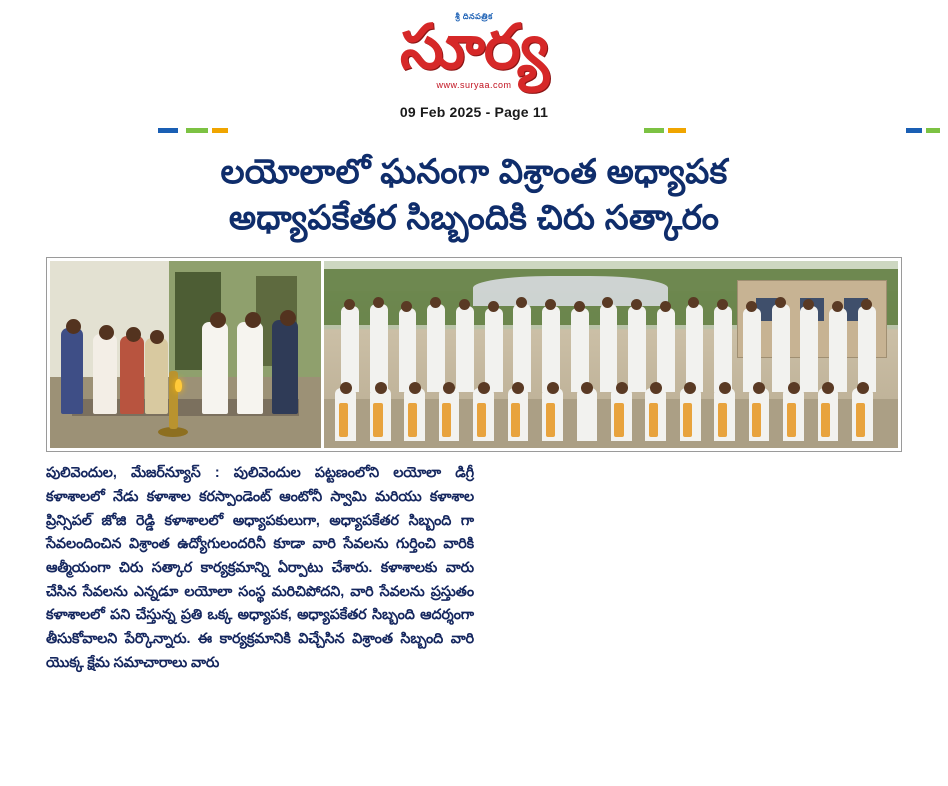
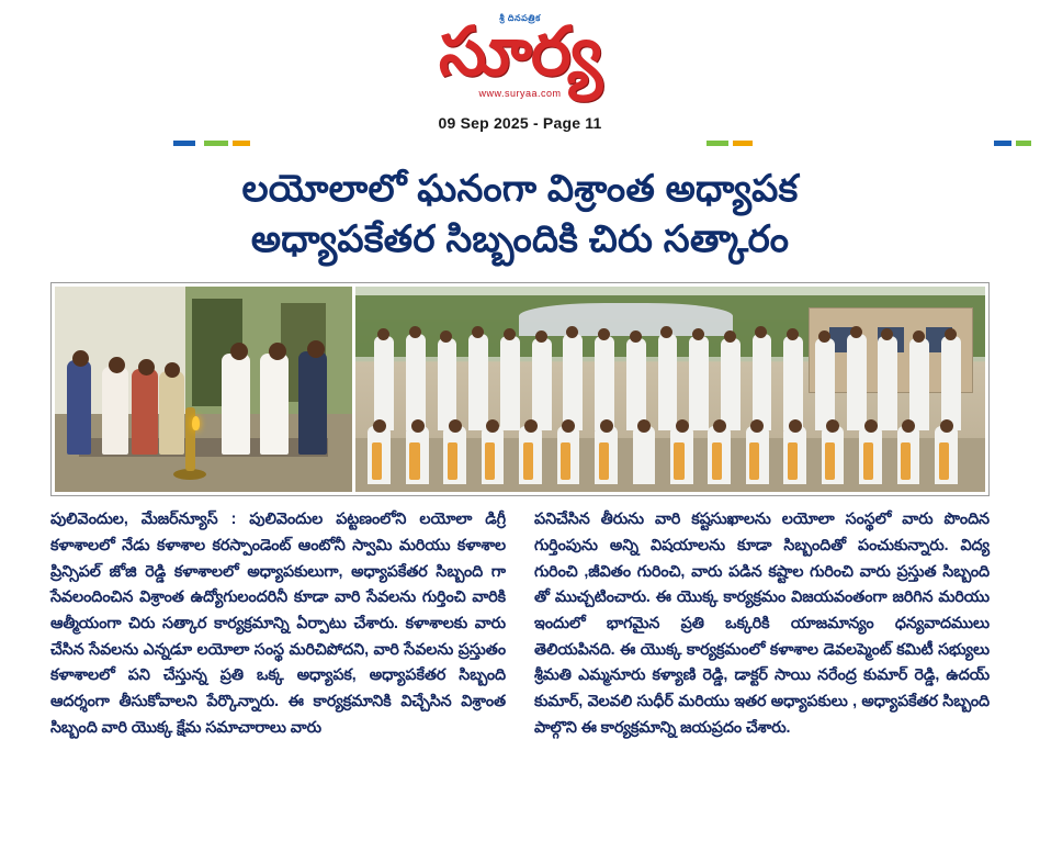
  శ్రీ దినపత్రిక
  సూర్య
  www.suryaa.com
- 09 Feb 2025 - Page 11
+ 09 Sep 2025 - Page 11
  లయోలాలో ఘనంగా విశ్రాంత అధ్యాపక
  అధ్యాపకేతర సిబ్బందికి చిరు సత్కారం
  పులివెందుల, మేజర్‌న్యూస్ : పులివెందుల పట్టణంలోని లయోలా డిగ్రీ కళాశాలలో నేడు కళాశాల కరస్పాండెంట్ ఆంటోనీ స్వామి మరియు కళాశాల ప్రిన్సిపల్ జోజి రెడ్డి కళాశాలలో అధ్యాపకులుగా, అధ్యాపకేతర సిబ్బంది గా సేవలందించిన విశ్రాంత ఉద్యోగులందరినీ కూడా వారి సేవలను గుర్తించి వారికి ఆత్మీయంగా చిరు సత్కార కార్యక్రమాన్ని ఏర్పాటు చేశారు. కళాశాలకు వారు చేసిన సేవలను ఎన్నడూ లయోలా సంస్థ మరిచిపోదని, వారి సేవలను ప్రస్తుతం కళాశాలలో పని చేస్తున్న ప్రతి ఒక్క అధ్యాపక, అధ్యాపకేతర సిబ్బంది ఆదర్శంగా తీసుకోవాలని పేర్కొన్నారు. ఈ కార్యక్రమానికి విచ్చేసిన విశ్రాంత సిబ్బంది వారి యొక్క క్షేమ సమాచారాలు వారు
+ పనిచేసిన తీరును వారి కష్టసుఖాలను లయోలా సంస్థలో వారు పొందిన గుర్తింపును అన్ని విషయాలను కూడా సిబ్బందితో పంచుకున్నారు. విద్య గురించి ,జీవితం గురించి, వారు పడిన కష్టాల గురించి వారు ప్రస్తుత సిబ్బంది తో ముచ్చటించారు. ఈ యొక్క కార్యక్రమం విజయవంతంగా జరిగిన మరియు ఇందులో భాగమైన ప్రతి ఒక్కరికి యాజమాన్యం ధన్యవాదములు తెలియపినది. ఈ యొక్క కార్యక్రమంలో కళాశాల డెవలప్మెంట్ కమిటీ సభ్యులు శ్రీమతి ఎమ్మనూరు కళ్యాణి రెడ్డి, డాక్టర్ సాయి నరేంద్ర కుమార్ రెడ్డి, ఉదయ్ కుమార్, వెలవలి సుధీర్ మరియు ఇతర అధ్యాపకులు , అధ్యాపకేతర సిబ్బంది పాల్గొని ఈ కార్యక్రమాన్ని జయప్రదం చేశారు.
